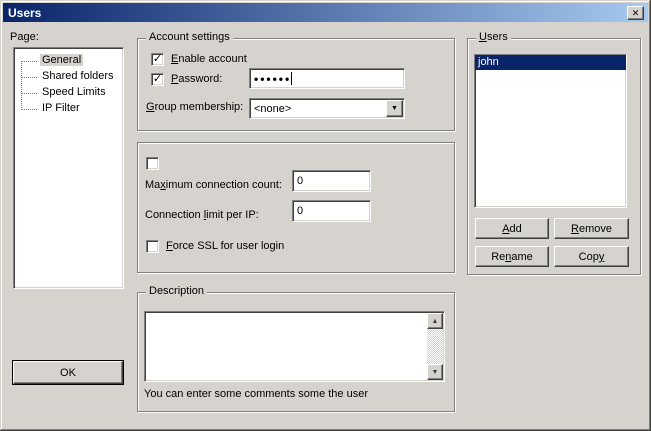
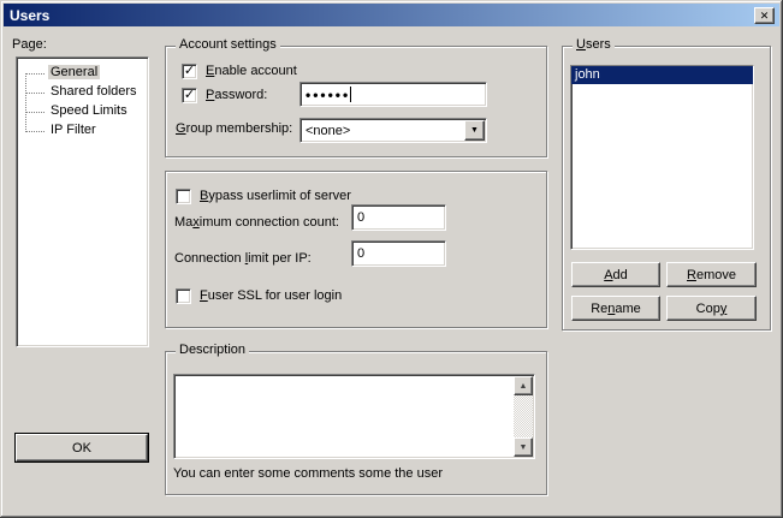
  Users
  ✕
  Page:
  General
  Shared folders
  Speed Limits
  IP Filter
  OK
  Account settings
  ✓
  Enable account
  ✓
  Password:
  ••••••
  Group membership:
  <none>
+ Bypass userlimit of server
  Maximum connection count:
  0
  Connection limit per IP:
  0
- Force SSL for user login
+ Fuser SSL for user login
  Description
  You can enter some comments some the user
  Users
  john
  Add
  Remove
  Rename
  Copy
